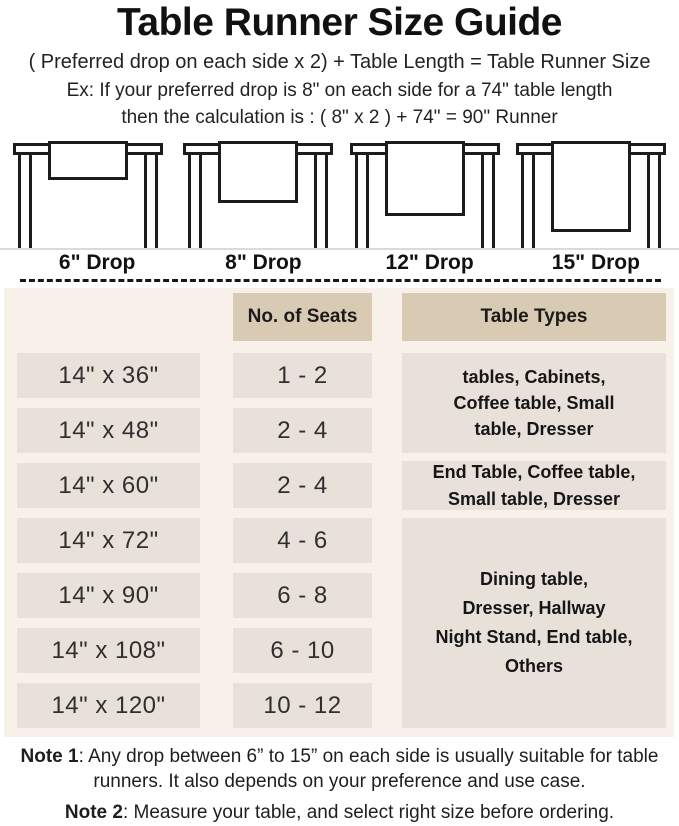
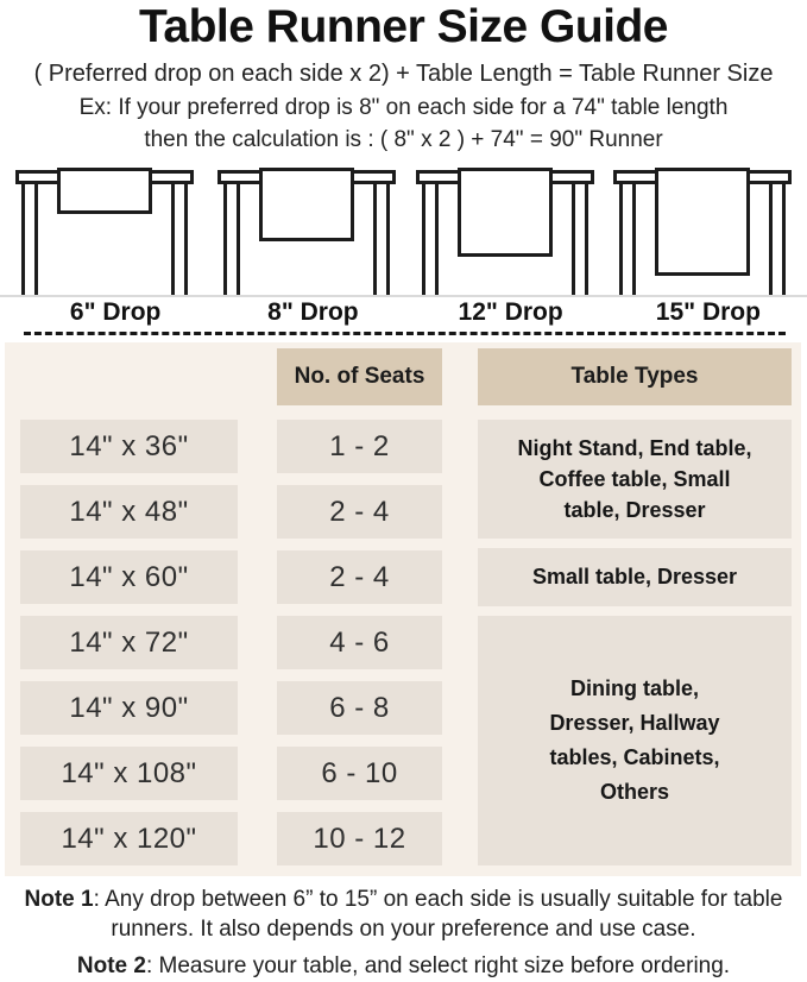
  Table Runner Size Guide
  ( Preferred drop on each side x 2) + Table Length = Table Runner Size
  Ex: If your preferred drop is 8" on each side for a 74" table length
  then the calculation is : ( 8" x 2 ) + 74" = 90" Runner
  6" Drop
  8" Drop
  12" Drop
  15" Drop
  No. of Seats
  Table Types
  14" x 36"
  14" x 48"
  14" x 60"
  14" x 72"
  14" x 90"
  14" x 108"
  14" x 120"
  1 - 2
  2 - 4
  2 - 4
  4 - 6
  6 - 8
  6 - 10
  10 - 12
- tables, Cabinets,
+ Night Stand, End table,
  Coffee table, Small
  table, Dresser
- End Table, Coffee table,
  Small table, Dresser
  Dining table,
  Dresser, Hallway
- Night Stand, End table,
+ tables, Cabinets,
  Others
  Note 1: Any drop between 6” to 15” on each side is usually suitable for table runners. It also depends on your preference and use case.
  Note 2: Measure your table, and select right size before ordering.
